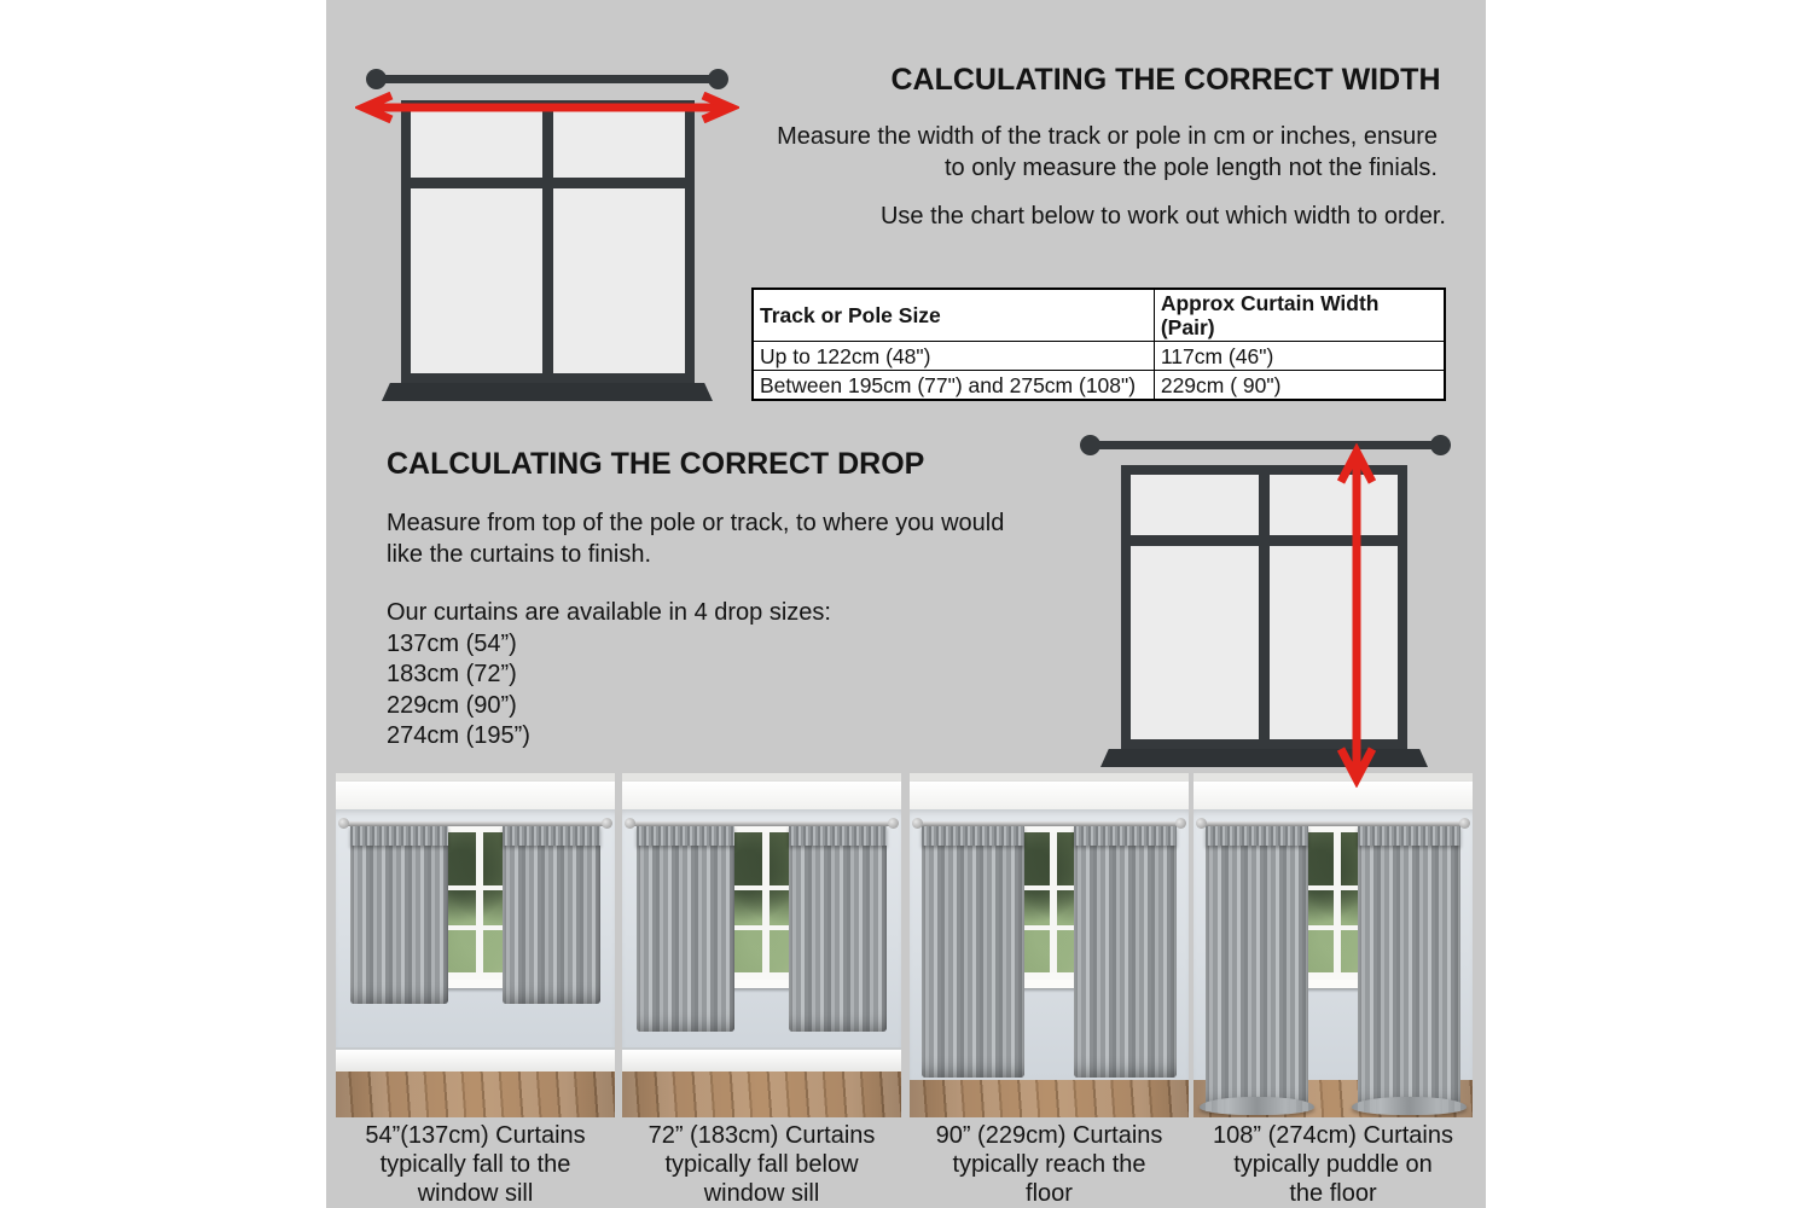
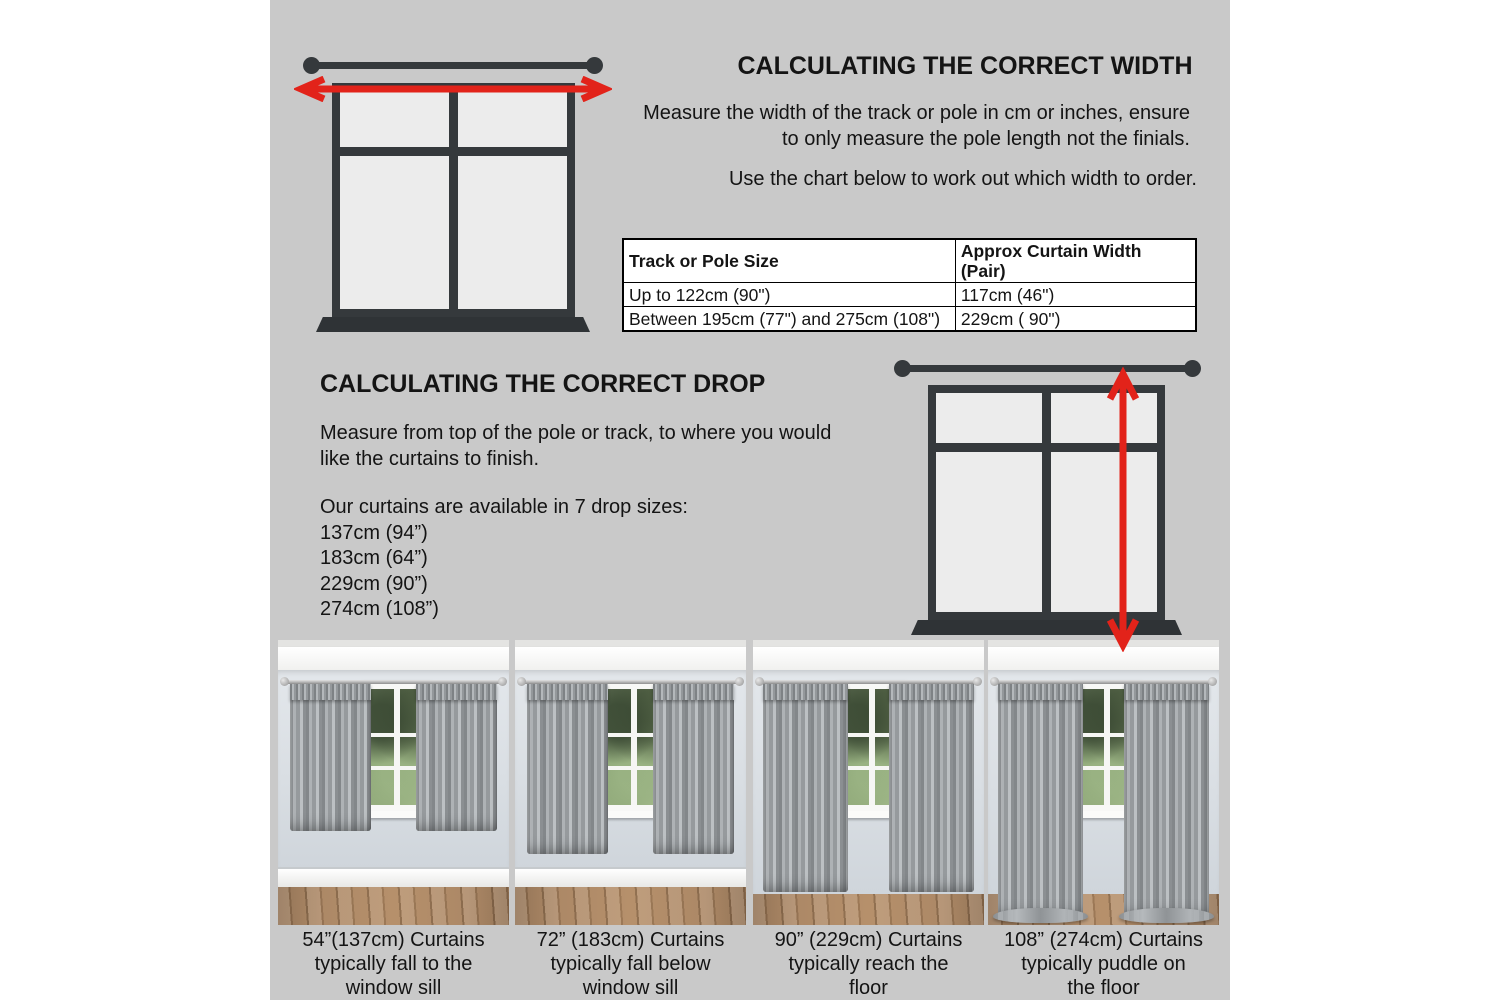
  CALCULATING THE CORRECT WIDTH
  Measure the width of the track or pole in cm or inches, ensure
  to only measure the pole length not the finials.
  Use the chart below to work out which width to order.
  Track or Pole Size	Approx Curtain Width (Pair)
- Up to 122cm (48")	117cm (46")
+ Up to 122cm (90")	117cm (46")
  Between 195cm (77") and 275cm (108")	229cm ( 90")
  CALCULATING THE CORRECT DROP
  Measure from top of the pole or track, to where you would
  like the curtains to finish.
- Our curtains are available in 4 drop sizes:
+ Our curtains are available in 7 drop sizes:
- 137cm (54”)
+ 137cm (94”)
- 183cm (72”)
+ 183cm (64”)
  229cm (90”)
- 274cm (195”)
+ 274cm (108”)
  54”(137cm) Curtains
  typically fall to the
  window sill
  72” (183cm) Curtains
  typically fall below
  window sill
  90” (229cm) Curtains
  typically reach the
  floor
  108” (274cm) Curtains
  typically puddle on
  the floor
